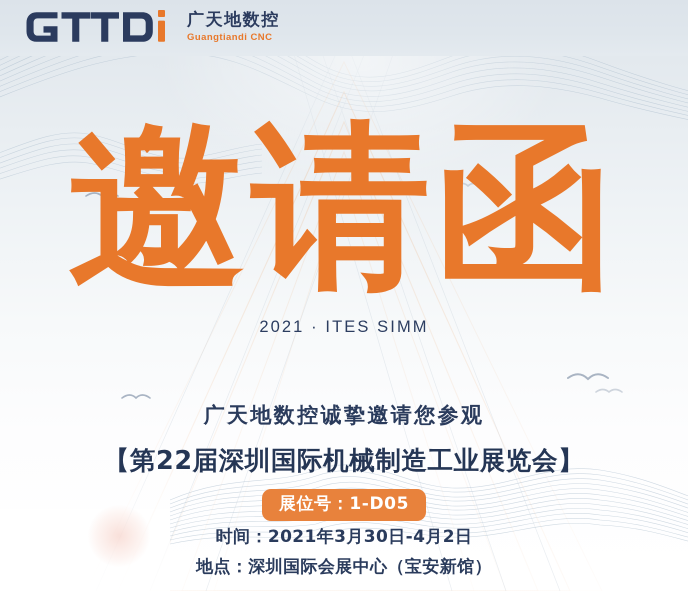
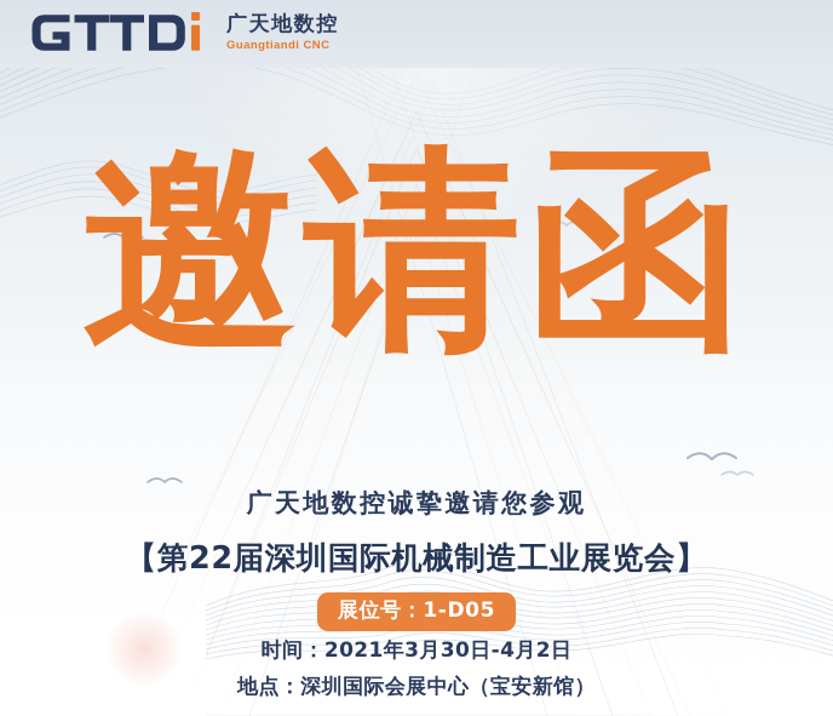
  广天地数控
  Guangtiandi CNC
  邀请函
- 2021 · ITES SIMM
  广天地数控诚挚邀请您参观
  【第22届深圳国际机械制造工业展览会】
  展位号：1-D05
  时间：2021年3月30日-4月2日
  地点：深圳国际会展中心（宝安新馆）
